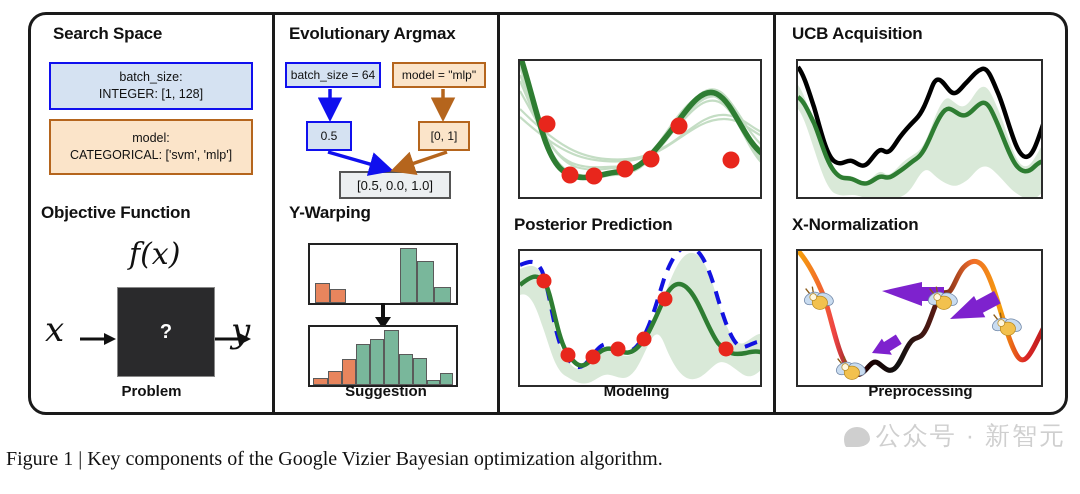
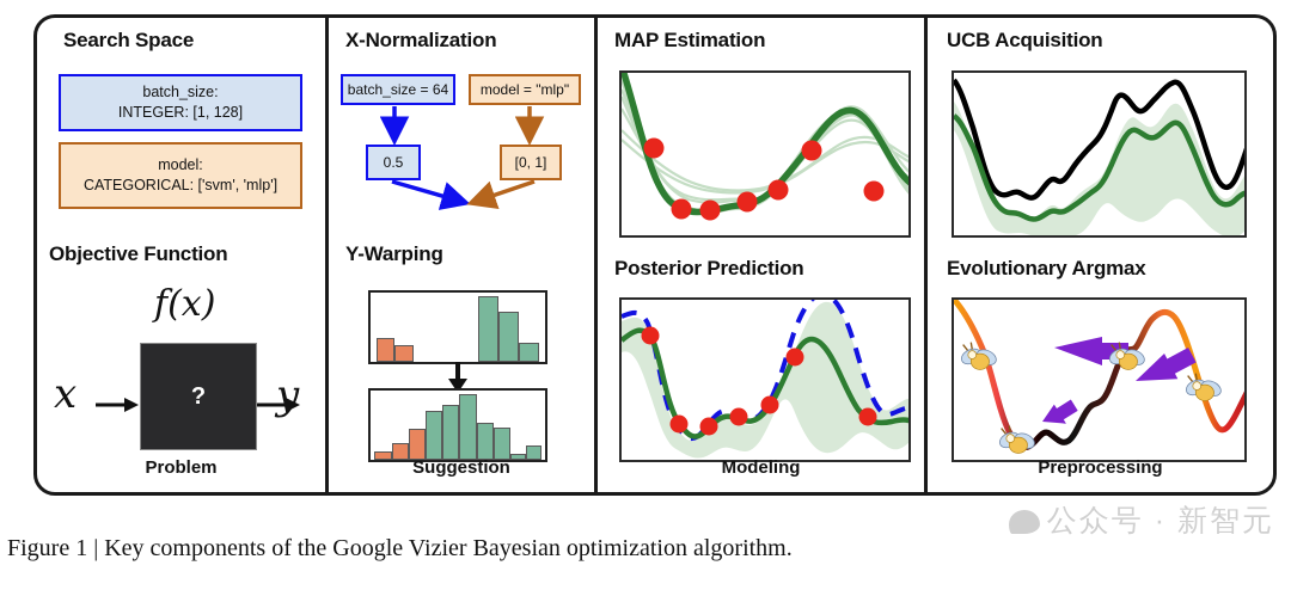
  Search Space
  batch_size:
  INTEGER: [1, 128]
  model:
  CATEGORICAL: ['svm', 'mlp']
  Objective Function
  f(x)
  x
  ?
  y
  Problem
- Evolutionary Argmax
+ X-Normalization
  batch_size = 64
  model = "mlp"
  0.5
  [0, 1]
- [0.5, 0.0, 1.0]
  Y-Warping
  Suggestion
+ MAP Estimation
  Posterior Prediction
  Modeling
  UCB Acquisition
- X-Normalization
+ Evolutionary Argmax
  Preprocessing
  公众号 · 新智元
  Figure 1 | Key components of the Google Vizier Bayesian optimization algorithm.
